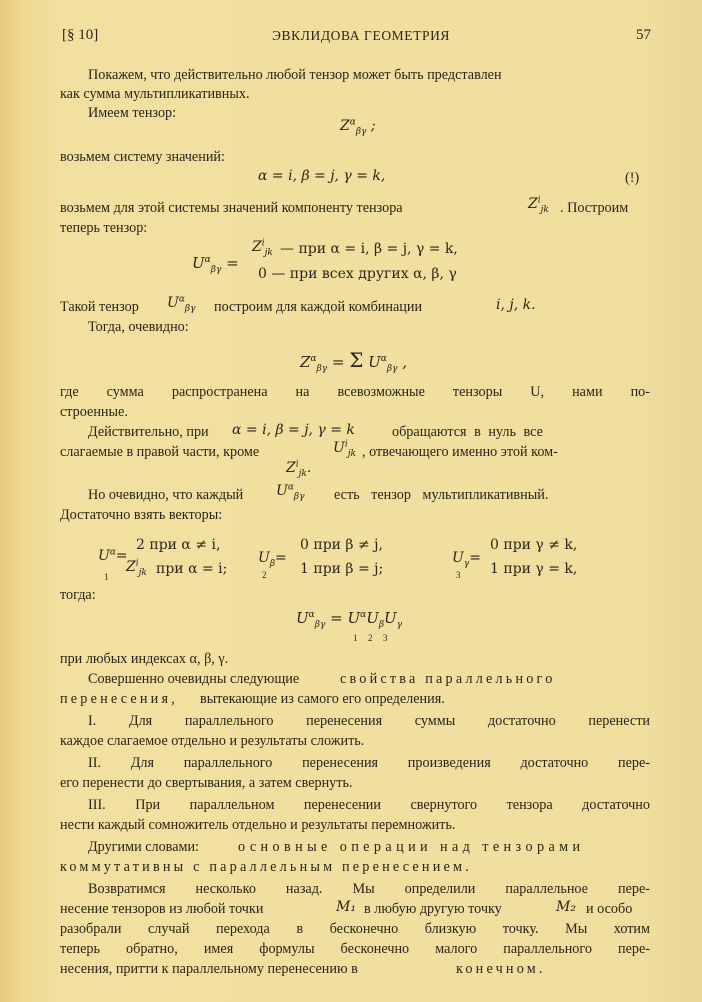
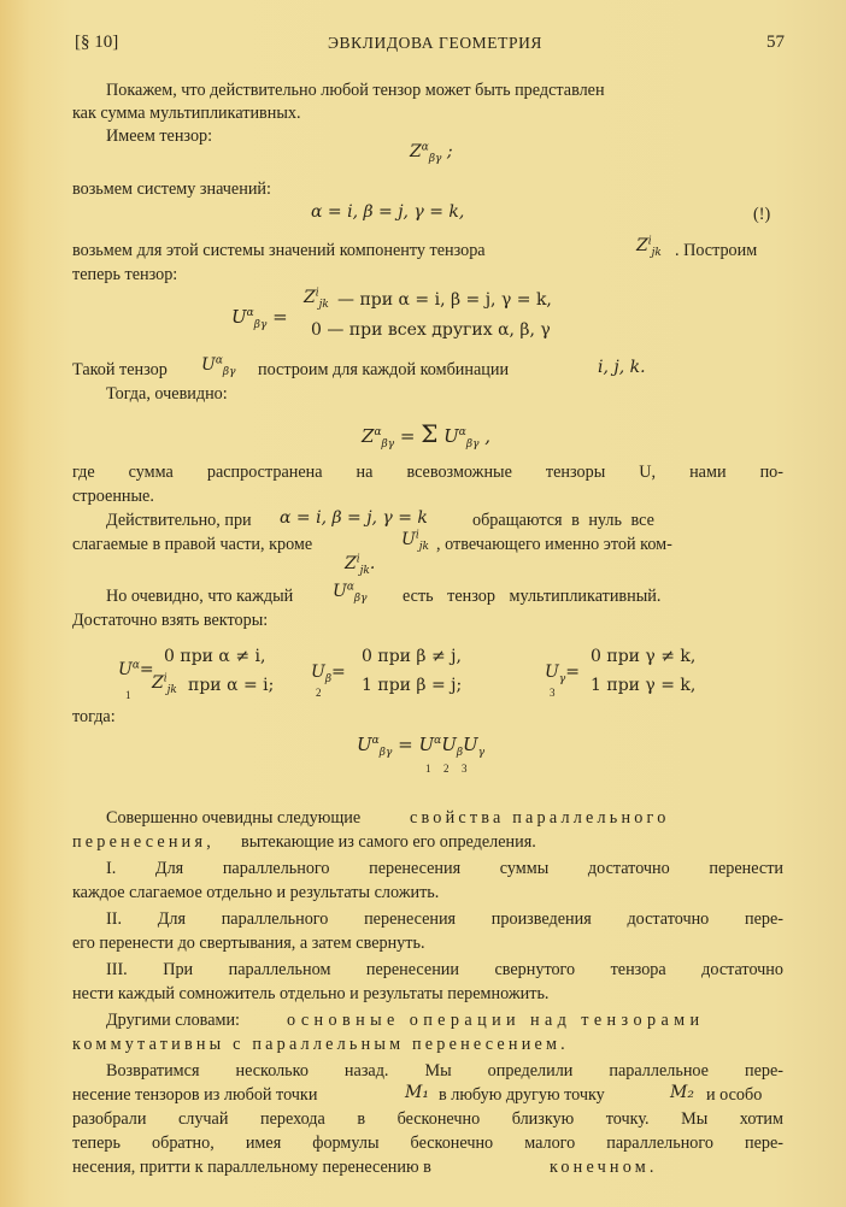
  [§ 10]
  ЭВКЛИДОВА ГЕОМЕТРИЯ
  57
  Покажем, что действительно любой тензор может быть представлен
  как сумма мультипликативных.
  Имеем тензор:
  Zαβγ ;
  возьмем систему значений:
  α = i, β = j, γ = k,
  (!)
  возьмем для этой системы значений компоненту тензора
  Zijk
  . Построим
  теперь тензор:
  Uαβγ =
  Zijk
  — при α = i, β = j, γ = k,
  0 — при всех других α, β, γ
  Такой тензор
  Uαβγ
  построим для каждой комбинации
  i, j, k.
  Тогда, очевидно:
  Zαβγ = Σ Uαβγ ,
  где сумма распространена на всевозможные тензоры U, нами по-
  строенные.
  Действительно, при
  α = i, β = j, γ = k
  обращаются в нуль все
  слагаемые в правой части, кроме
  Uijk
  , отвечающего именно этой ком-
  Zijk.
  Но очевидно, что каждый
  Uαβγ
  есть тензор мультипликативный.
  Достаточно взять векторы:
  Uα=
  1
- 2 при α ≠ i,
+ 0 при α ≠ i,
  Zijk
  при α = i;
  Uβ=
  2
  0 при β ≠ j,
  1 при β = j;
  Uγ=
  3
  0 при γ ≠ k,
  1 при γ = k,
  тогда:
  Uαβγ = UαUβUγ
  1
  2
  3
- при любых индексах α, β, γ.
  Совершенно очевидны следующие
  свойства параллельного
  перенесения,
  вытекающие из самого его определения.
  I. Для параллельного перенесения суммы достаточно перенести
  каждое слагаемое отдельно и результаты сложить.
  II. Для параллельного перенесения произведения достаточно пере-
  его перенести до свертывания, а затем свернуть.
  III. При параллельном перенесении свернутого тензора достаточно
  нести каждый сомножитель отдельно и результаты перемножить.
  Другими словами:
  основные операции над тензорами
  коммутативны с параллельным перенесением.
  Возвратимся несколько назад. Мы определили параллельное пере-
  несение тензоров из любой точки
  M₁
  в любую другую точку
  M₂
  и особо
  разобрали случай перехода в бесконечно близкую точку. Мы хотим
  теперь обратно, имея формулы бесконечно малого параллельного пере-
  несения, притти к параллельному перенесению в
  конечном.
